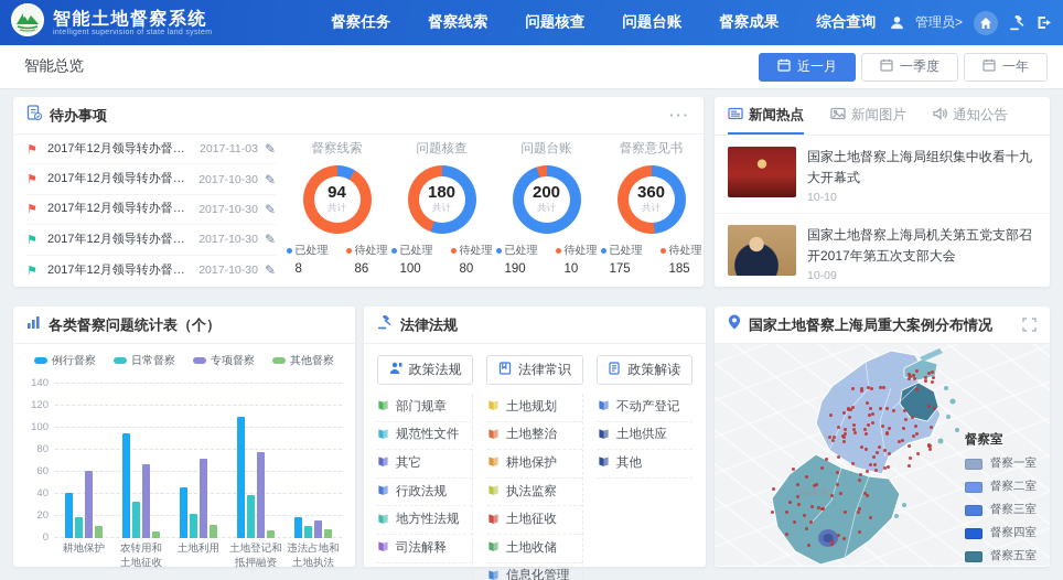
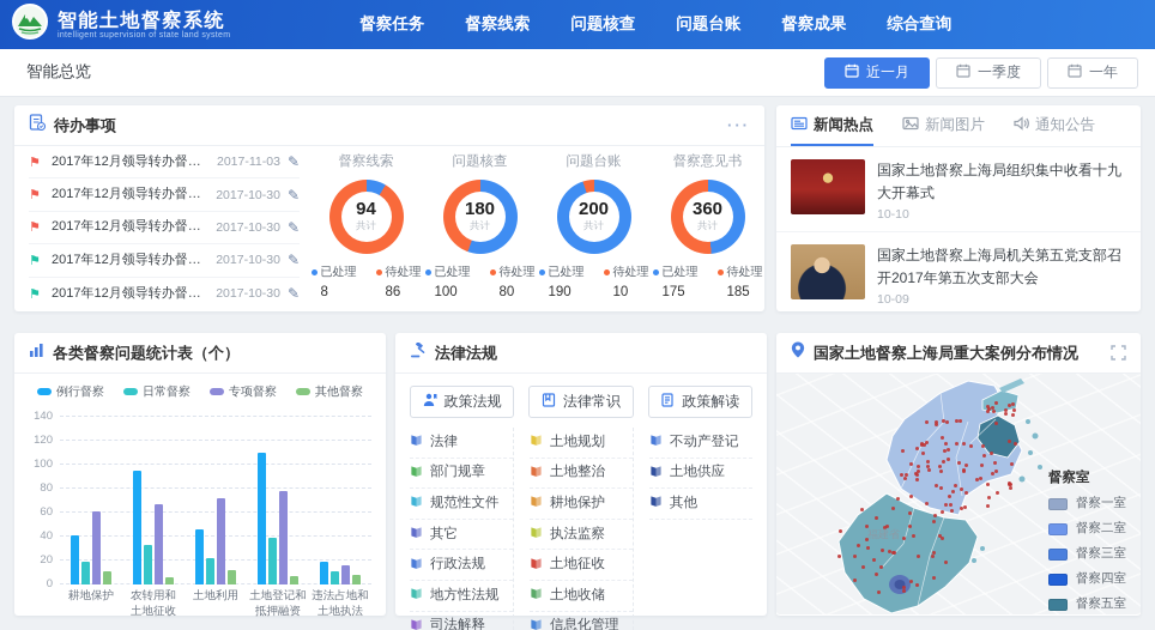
  智能土地督察系统
  督察任务
  督察线索
  问题核查
  问题台账
  督察成果
  综合查询
- 管理员>
  智能总览
  近一月
  一季度
  一年
  待办事项
  ···
  ⚑
  2017年12月领导转办督察线
  2017-11-03
  ✎
  ⚑
  2017年12月领导转办督察线
  2017-10-30
  ✎
  ⚑
  2017年12月领导转办督察线
  2017-10-30
  ✎
  ⚑
  2017年12月领导转办督察线
  2017-10-30
  ✎
  ⚑
  2017年12月领导转办督察线
  2017-10-30
  ✎
  督察线索
  94
  共计
  已处理
  8
  待处理
  86
  问题核查
  180
  共计
  已处理
  100
  待处理
  80
  问题台账
  200
  共计
  已处理
  190
  待处理
  10
  督察意见书
  360
  共计
  已处理
  175
  待处理
  185
  新闻热点
  新闻图片
  通知公告
  国家土地督察上海局组织集中收看十九大开幕式
  10-10
  国家土地督察上海局机关第五党支部召开2017年第五次支部大会
  10-09
  各类督察问题统计表（个）
  例行督察
  日常督察
  专项督察
  其他督察
  0
  20
  40
  60
  80
  100
  120
  140
  耕地保护
  农转用和
  土地征收
  土地利用
  土地登记和
  抵押融资
  违法占地和
  土地执法
  法律法规
  政策法规
  法律常识
  政策解读
+ 法律
  部门规章
  规范性文件
  其它
  行政法规
  地方性法规
  司法解释
  土地规划
  土地整治
  耕地保护
  执法监察
  土地征收
  土地收储
  信息化管理
  不动产登记
  土地供应
  其他
  国家土地督察上海局重大案例分布情况
  督察室
  督察一室
  督察二室
  督察三室
  督察四室
  督察五室
  福建省
